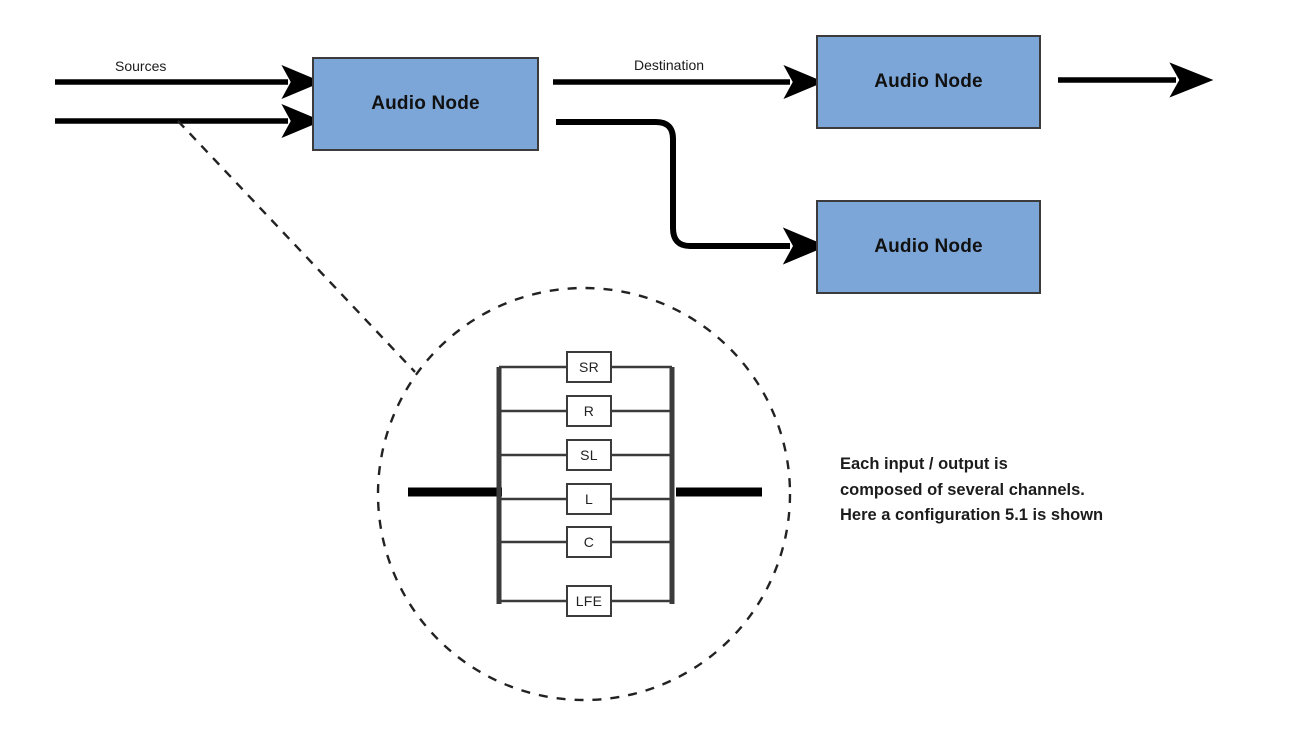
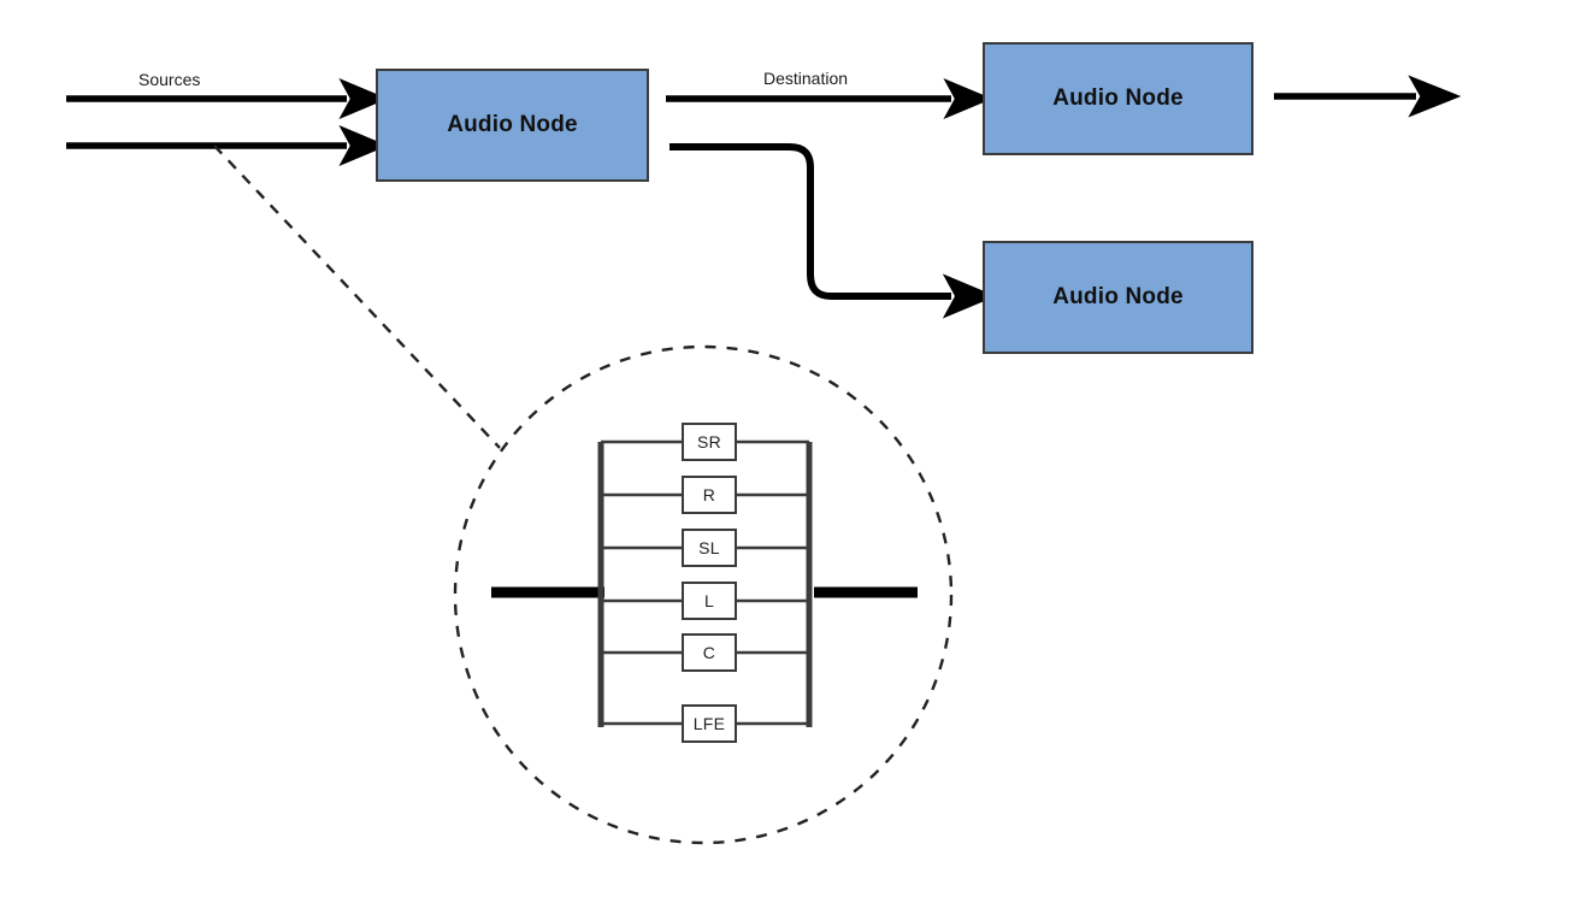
  Audio Node
  Audio Node
  Audio Node
  Sources
  Destination
  SR
  R
  SL
  L
  C
  LFE
- Each input / output is
- composed of several channels.
- Here a configuration 5.1 is shown
